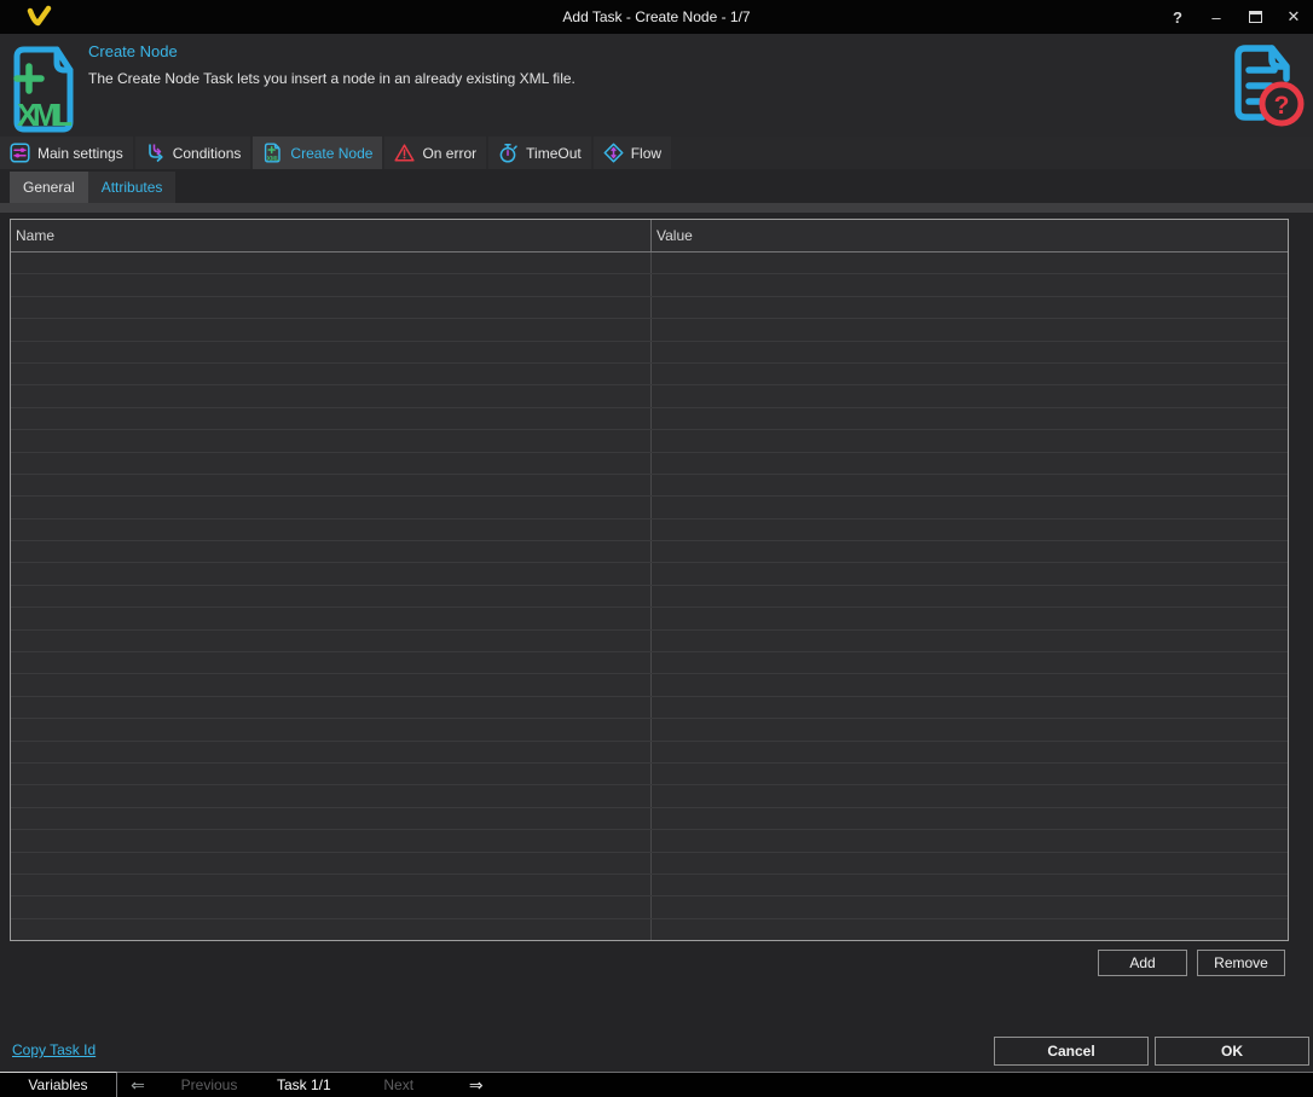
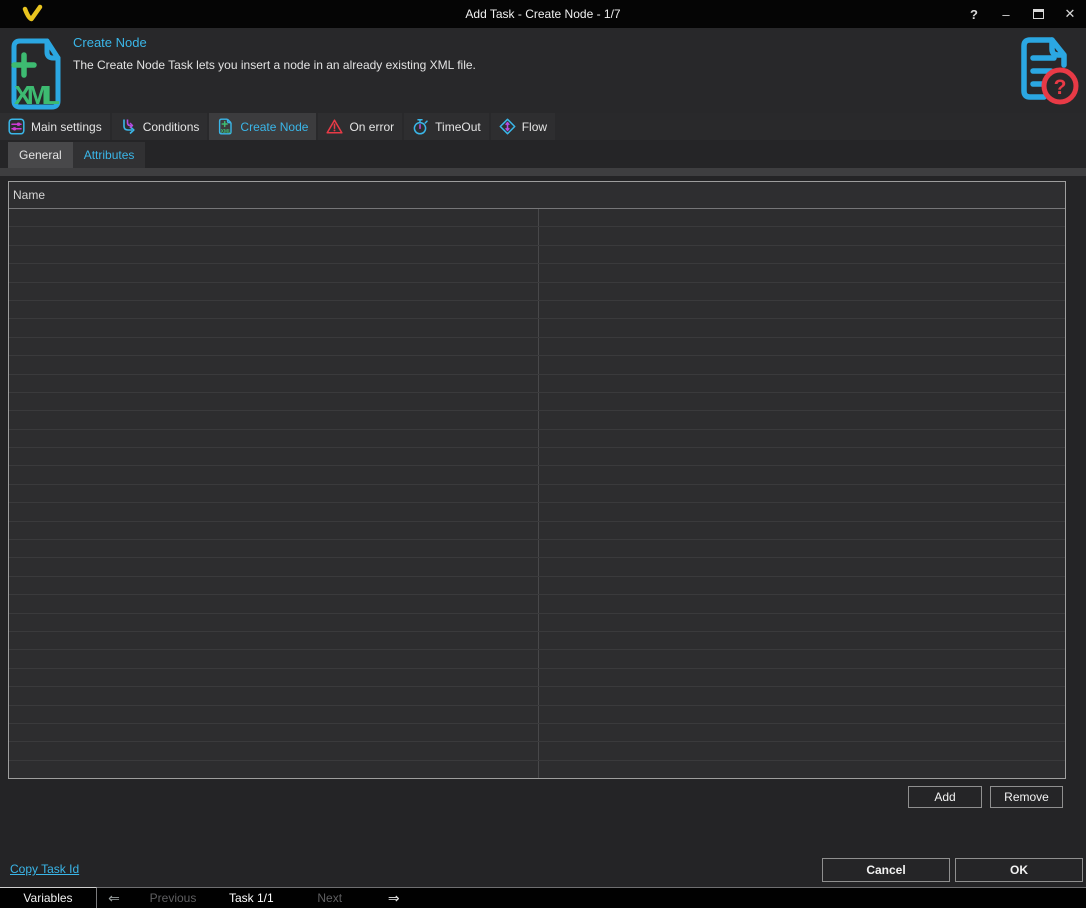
  Add Task - Create Node - 1/7
  ?
  –
  ✕
  XML
  Create Node
  The Create Node Task lets you insert a node in an already existing XML file.
  ?
  Main settings
  Conditions
  Create Node
  On error
  TimeOut
  Flow
  General
  Attributes
  Name
- Value
  Add
  Remove
  Copy Task Id
  Cancel
  OK
  Variables
  ⇐
  Previous
  Task 1/1
  Next
  ⇒
